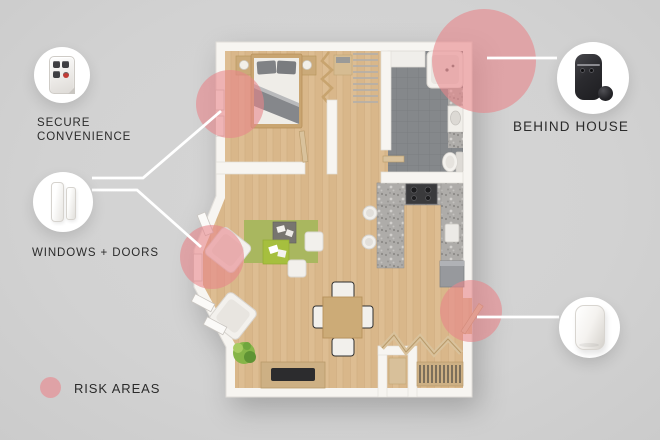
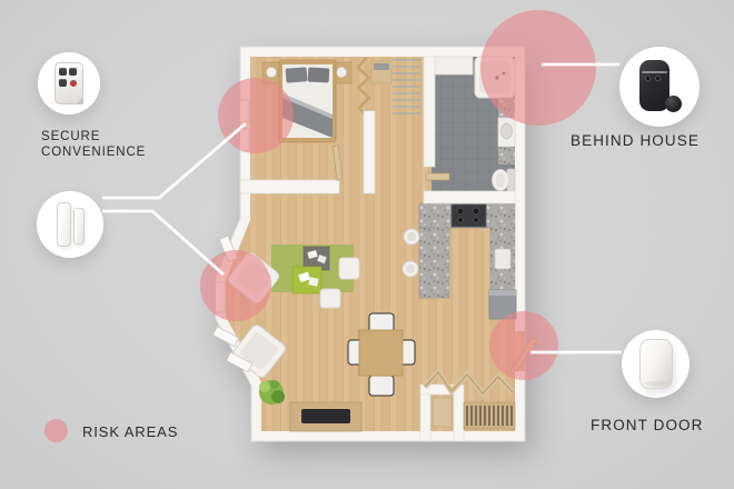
  SECURE
  CONVENIENCE
- WINDOWS + DOORS
  BEHIND HOUSE
+ FRONT DOOR
  RISK AREAS
